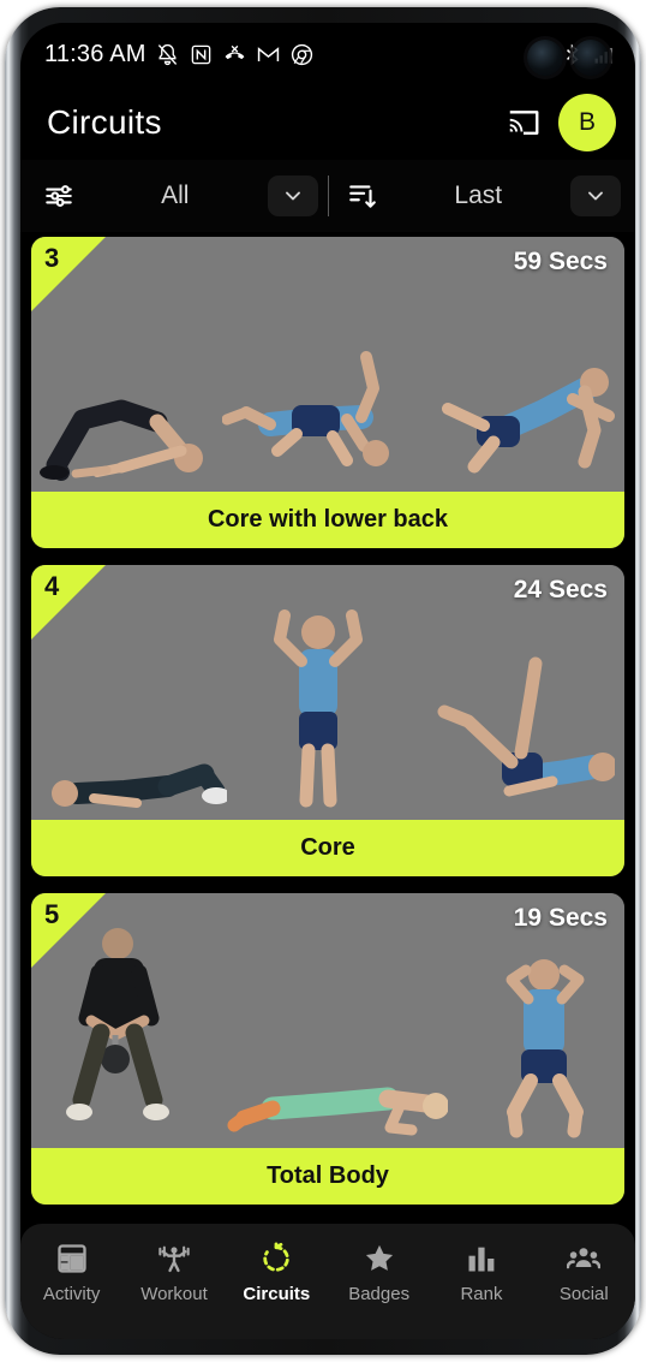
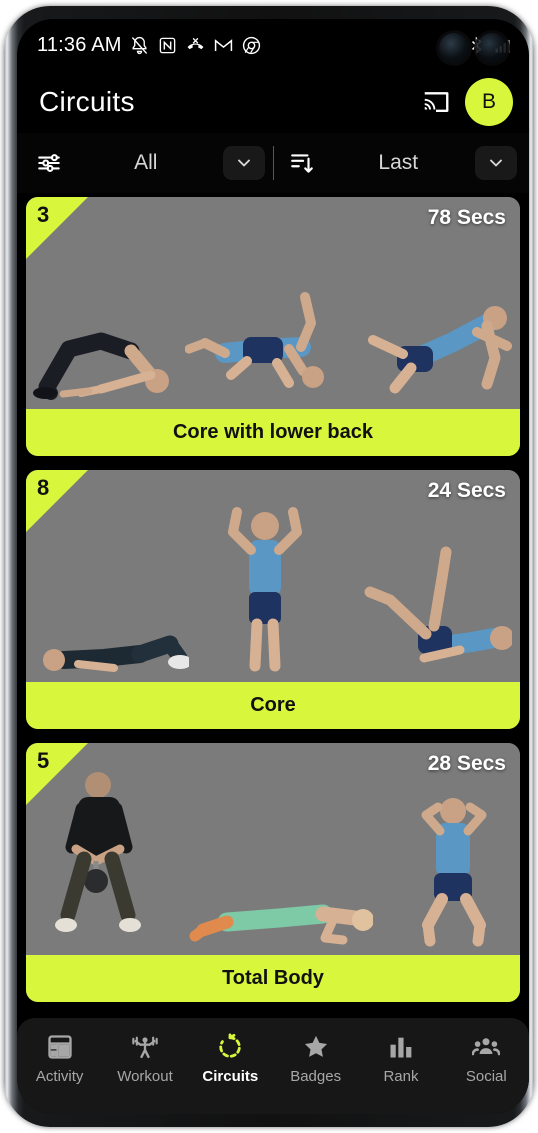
  11:36 AM
  Circuits
  B
  All
  Last
  3
- 59 Secs
+ 78 Secs
  Core with lower back
- 4
+ 8
  24 Secs
  Core
  5
- 19 Secs
+ 28 Secs
  Total Body
  Activity
  Workout
  Circuits
  Badges
  Rank
  Social
